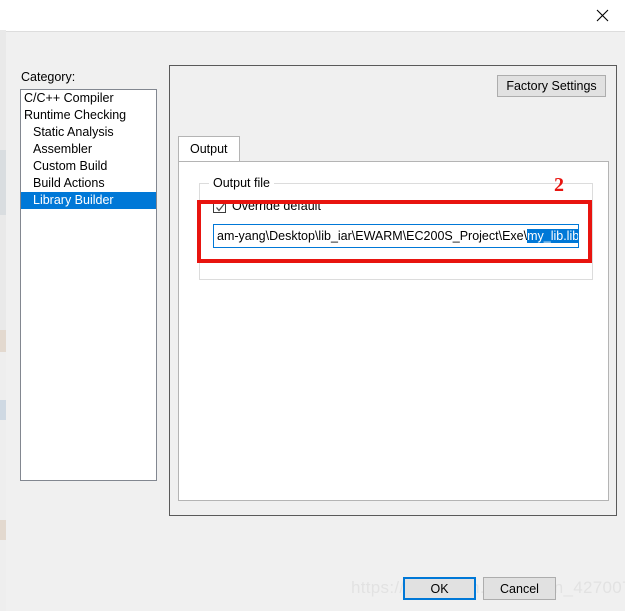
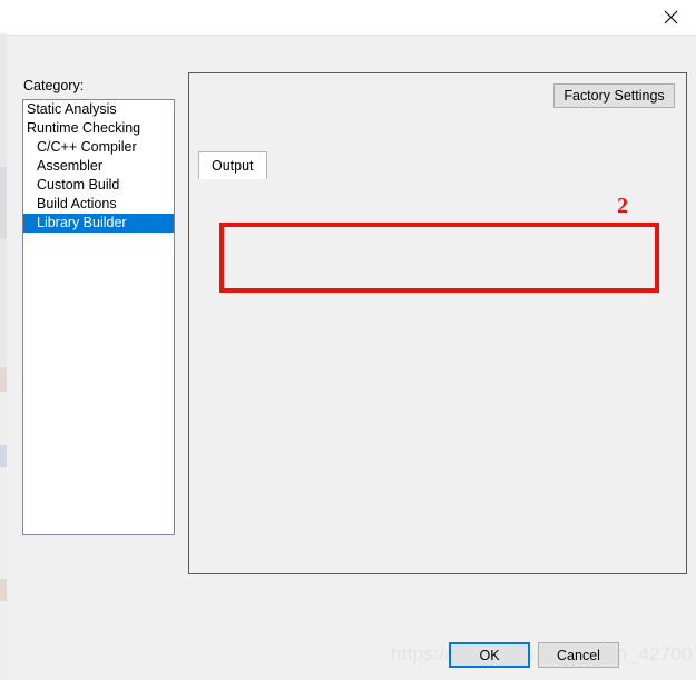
  Category:
- C/C++ Compiler
+ Static Analysis
  Runtime Checking
- Static Analysis
+ C/C++ Compiler
  Assembler
  Custom Build
  Build Actions
  Library Builder
  Factory Settings
  Output
- Output file
- Override default
- am-yang\Desktop\lib_iar\EWARM\EC200S_Project\Exe\
- my_lib.lib
  2
  OK
  Cancel
